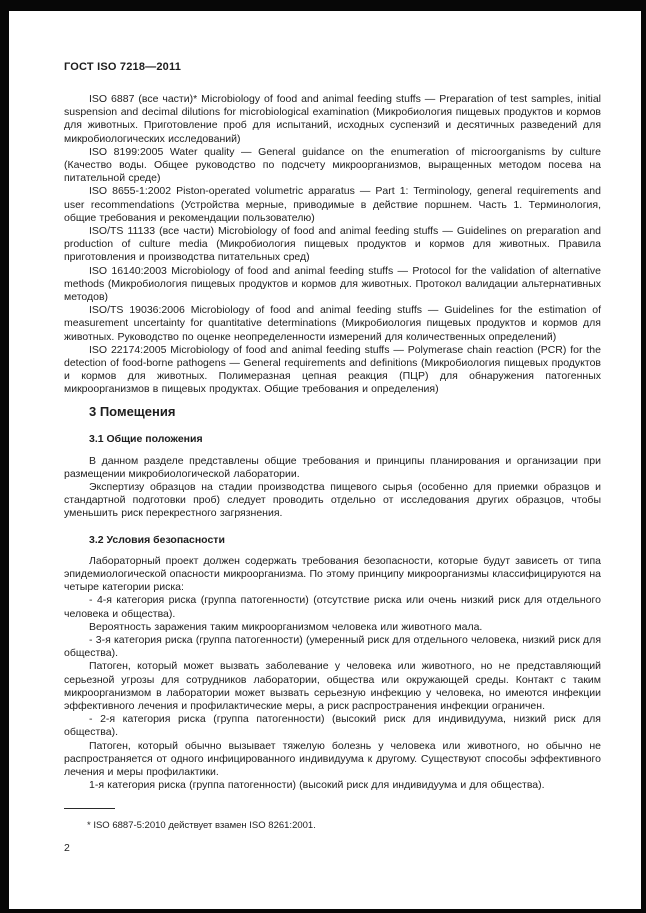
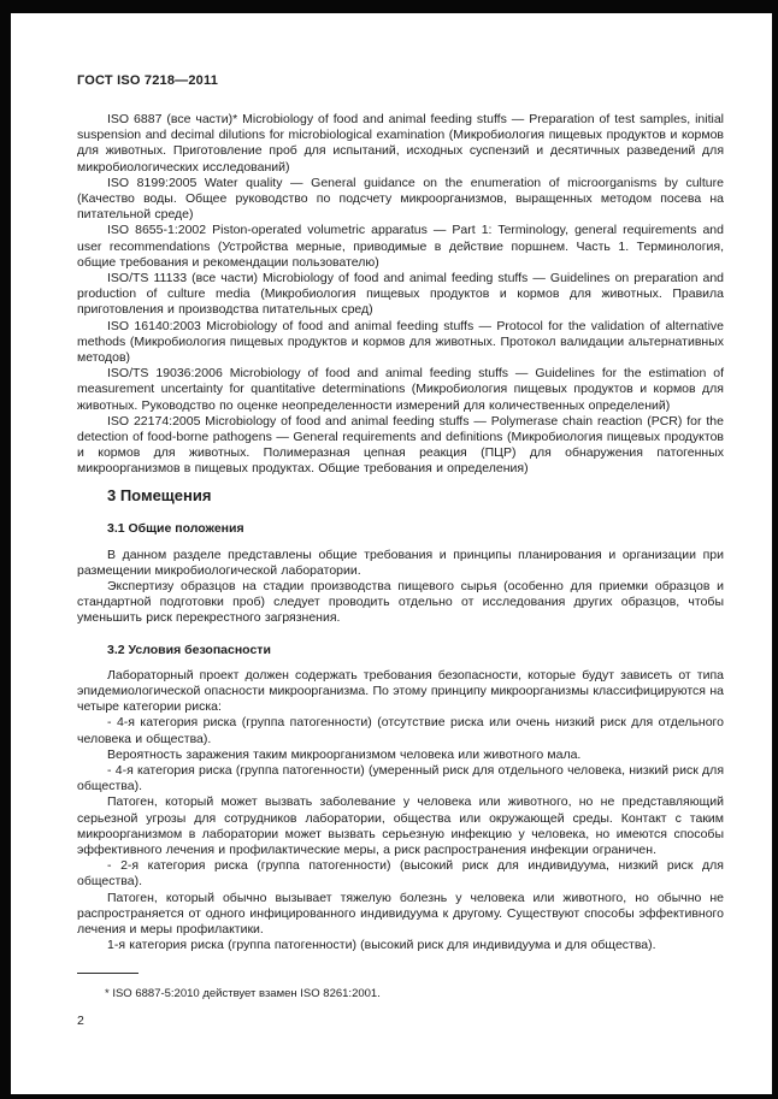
  ГОСТ ISO 7218—2011
  ISO 6887 (все части)* Microbiology of food and animal feeding stuffs — Preparation of test samples, initial suspension and decimal dilutions for microbiological examination (Микробиология пищевых продуктов и кормов для животных. Приготовление проб для испытаний, исходных суспензий и десятичных разведений для микробиологических исследований)
  ISO 8199:2005 Water quality — General guidance on the enumeration of microorganisms by culture (Качество воды. Общее руководство по подсчету микроорганизмов, выращенных методом посева на питательной среде)
  ISO 8655-1:2002 Piston-operated volumetric apparatus — Part 1: Terminology, general requirements and user recommendations (Устройства мерные, приводимые в действие поршнем. Часть 1. Терминология, общие требования и рекомендации пользователю)
  ISO/TS 11133 (все части) Microbiology of food and animal feeding stuffs — Guidelines on preparation and production of culture media (Микробиология пищевых продуктов и кормов для животных. Правила приготовления и производства питательных сред)
  ISO 16140:2003 Microbiology of food and animal feeding stuffs — Protocol for the validation of alternative methods (Микробиология пищевых продуктов и кормов для животных. Протокол валидации альтернативных методов)
  ISO/TS 19036:2006 Microbiology of food and animal feeding stuffs — Guidelines for the estimation of measurement uncertainty for quantitative determinations (Микробиология пищевых продуктов и кормов для животных. Руководство по оценке неопределенности измерений для количественных определений)
  ISO 22174:2005 Microbiology of food and animal feeding stuffs — Polymerase chain reaction (PCR) for the detection of food-borne pathogens — General requirements and definitions (Микробиология пищевых продуктов и кормов для животных. Полимеразная цепная реакция (ПЦР) для обнаружения патогенных микроорганизмов в пищевых продуктах. Общие требования и определения)
  3 Помещения
  3.1 Общие положения
  В данном разделе представлены общие требования и принципы планирования и организации при размещении микробиологической лаборатории.
  Экспертизу образцов на стадии производства пищевого сырья (особенно для приемки образцов и стандартной подготовки проб) следует проводить отдельно от исследования других образцов, чтобы уменьшить риск перекрестного загрязнения.
  3.2 Условия безопасности
  Лабораторный проект должен содержать требования безопасности, которые будут зависеть от типа эпидемиологической опасности микроорганизма. По этому принципу микроорганизмы классифицируются на четыре категории риска:
  - 4-я категория риска (группа патогенности) (отсутствие риска или очень низкий риск для отдельного человека и общества).
  Вероятность заражения таким микроорганизмом человека или животного мала.
- - 3-я категория риска (группа патогенности) (умеренный риск для отдельного человека, низкий риск для общества).
+ - 4-я категория риска (группа патогенности) (умеренный риск для отдельного человека, низкий риск для общества).
- Патоген, который может вызвать заболевание у человека или животного, но не представляющий серьезной угрозы для сотрудников лаборатории, общества или окружающей среды. Контакт с таким микроорганизмом в лаборатории может вызвать серьезную инфекцию у человека, но имеются инфекции эффективного лечения и профилактические меры, а риск распространения инфекции ограничен.
+ Патоген, который может вызвать заболевание у человека или животного, но не представляющий серьезной угрозы для сотрудников лаборатории, общества или окружающей среды. Контакт с таким микроорганизмом в лаборатории может вызвать серьезную инфекцию у человека, но имеются способы эффективного лечения и профилактические меры, а риск распространения инфекции ограничен.
  - 2-я категория риска (группа патогенности) (высокий риск для индивидуума, низкий риск для общества).
  Патоген, который обычно вызывает тяжелую болезнь у человека или животного, но обычно не распространяется от одного инфицированного индивидуума к другому. Существуют способы эффективного лечения и меры профилактики.
  1-я категория риска (группа патогенности) (высокий риск для индивидуума и для общества).
  * ISO 6887-5:2010 действует взамен ISO 8261:2001.
  2
